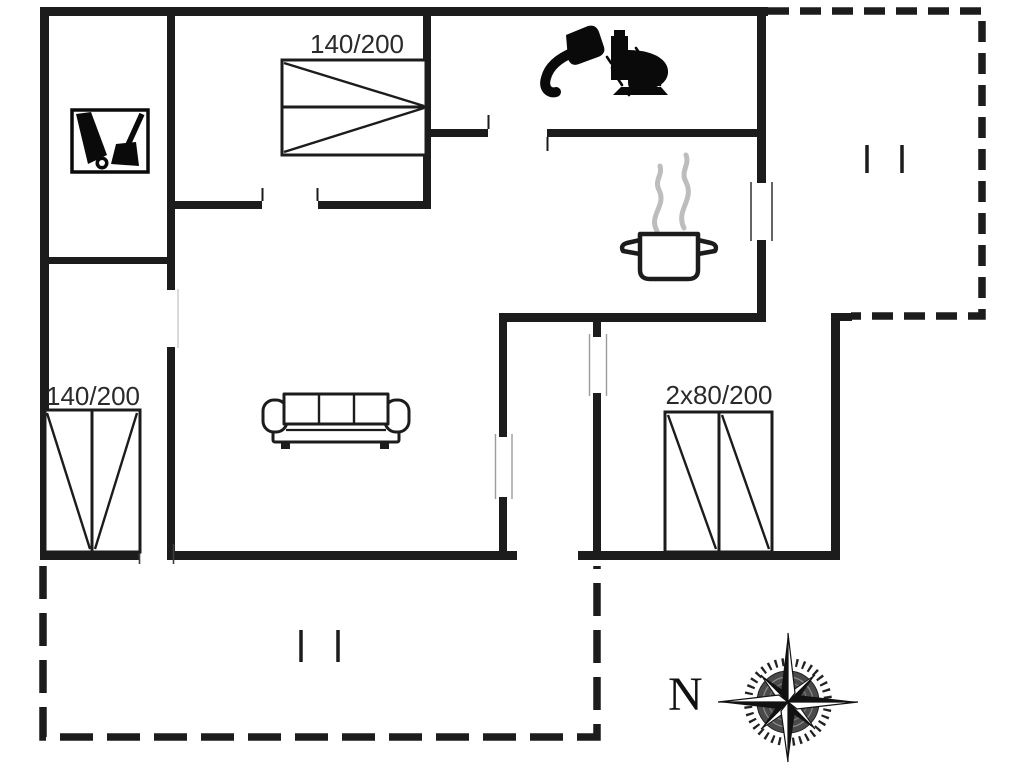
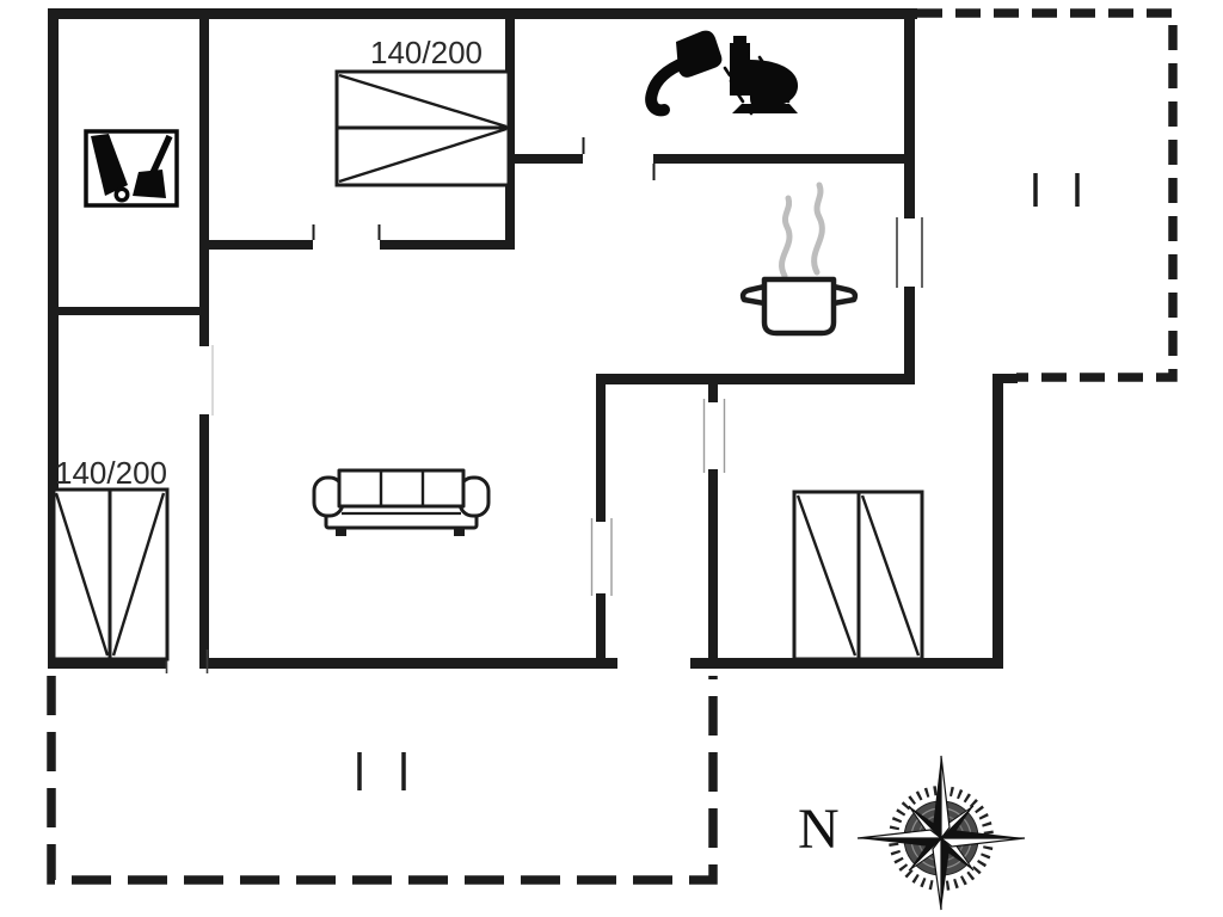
  140/200
  140/200
- 2x80/200
  N
